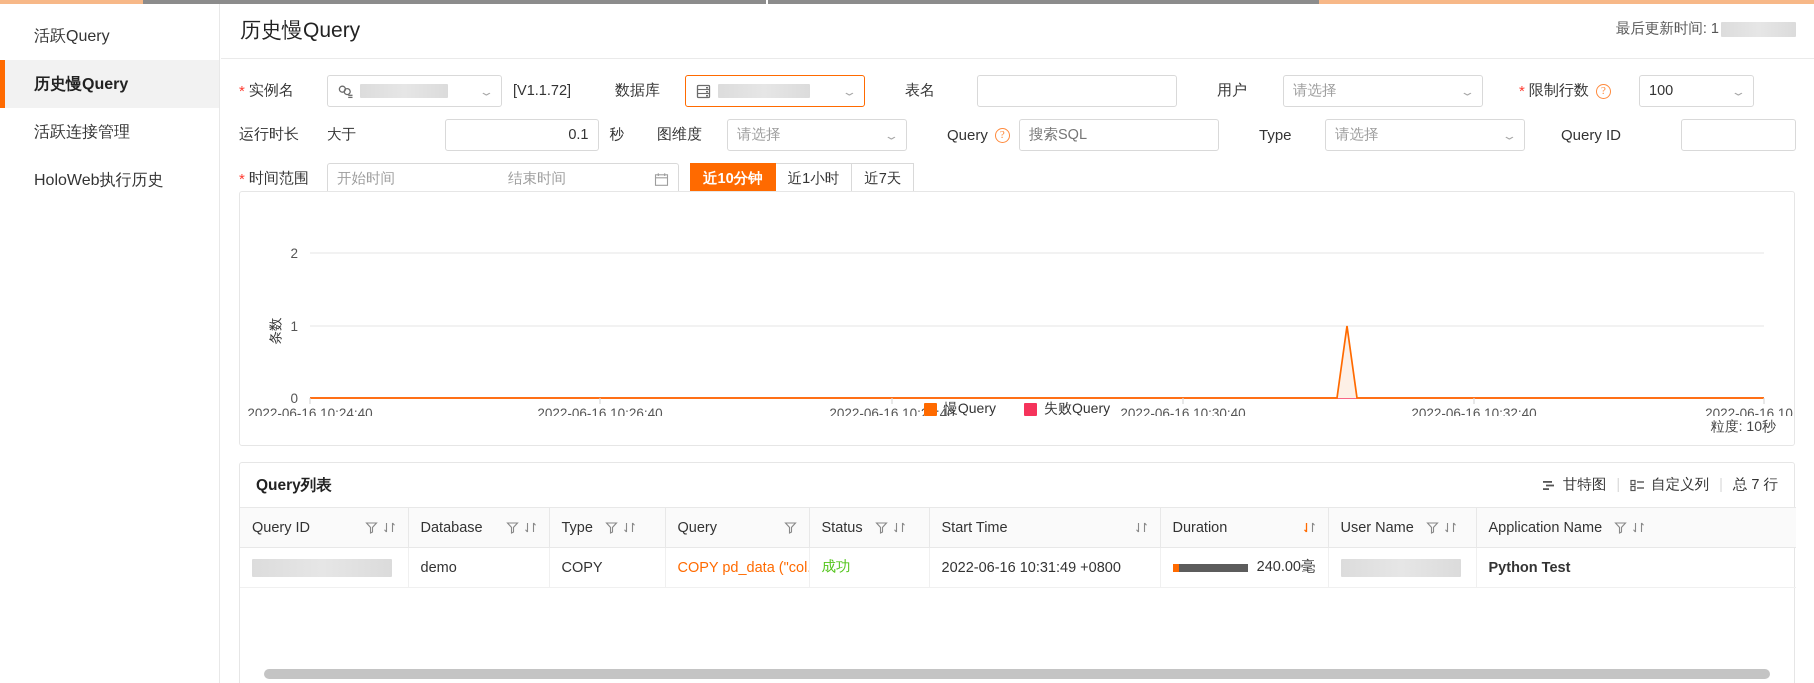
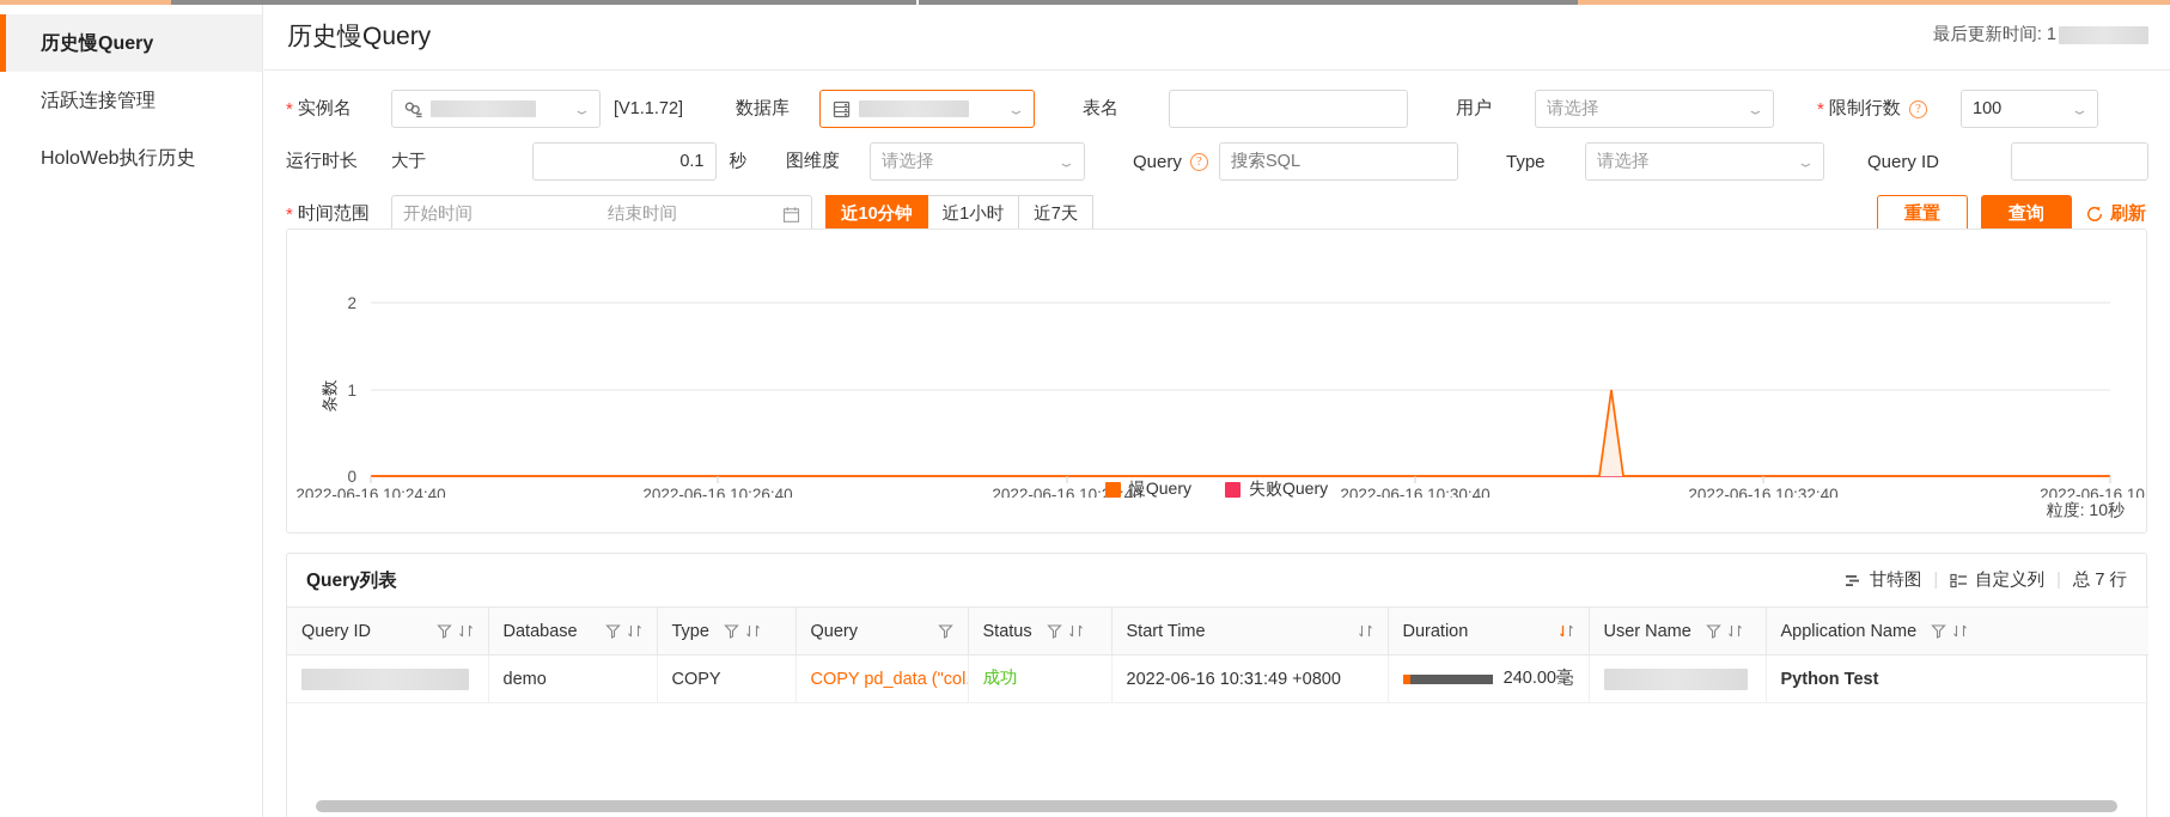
- 活跃Query
  历史慢Query
  活跃连接管理
  HoloWeb执行历史
  历史慢Query
  最后更新时间: 1
  *
  实例名
  ⌄
  [V1.1.72]
  数据库
  ⌄
  表名
  用户
  请选择
  ⌄
  *
  限制行数
  ?
  100
  ⌄
  运行时长
  大于
  0.1
  秒
  图维度
  请选择
  ⌄
  Query
  ?
  搜索SQL
  Type
  请选择
  ⌄
  Query ID
  *
  时间范围
  开始时间
  结束时间
  近10分钟
  近1小时
  近7天
+ 重置
+ 查询
+ 刷新
  2
  1
  0
  2022-06-16 10:24:40
  2022-06-16 10:26:40
  2022-06-16 10::40
  2022-06-16 10:30:40
  2022-06-16 10:32:40
  2022-06-16 10
  慢Query
  失败Query
  粒度: 10秒
  Query列表
  甘特图
  |
  自定义列
  总 7 行
  Query ID	Database	Type	Query	Status	Start Time	Duration	User Name	Application Name
  	demo	COPY	COPY pd_data ("col	成功	2022-06-16 10:31:49 +0800	240.00毫		Python Test
